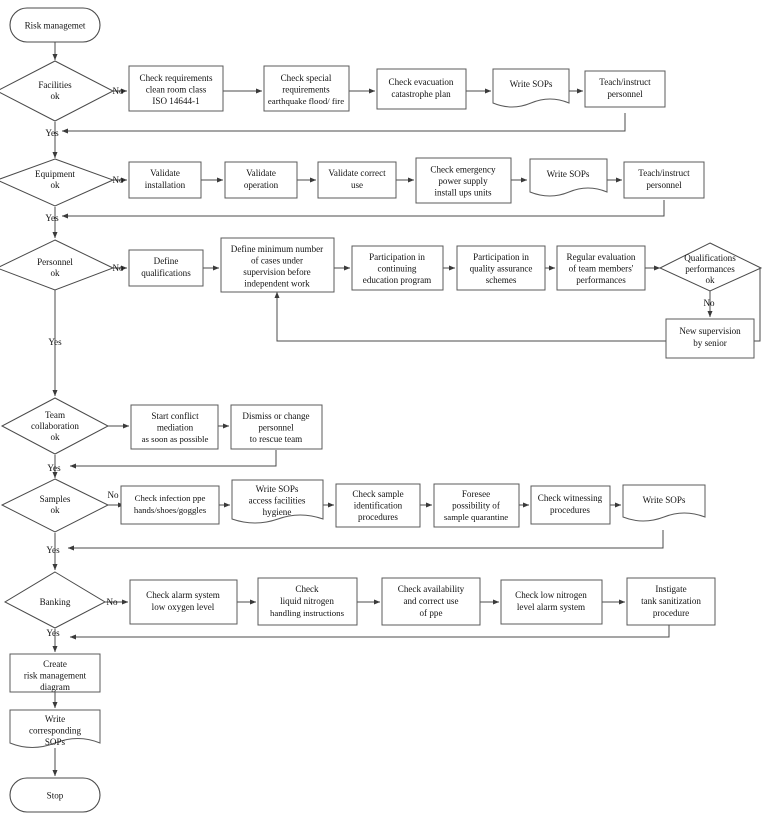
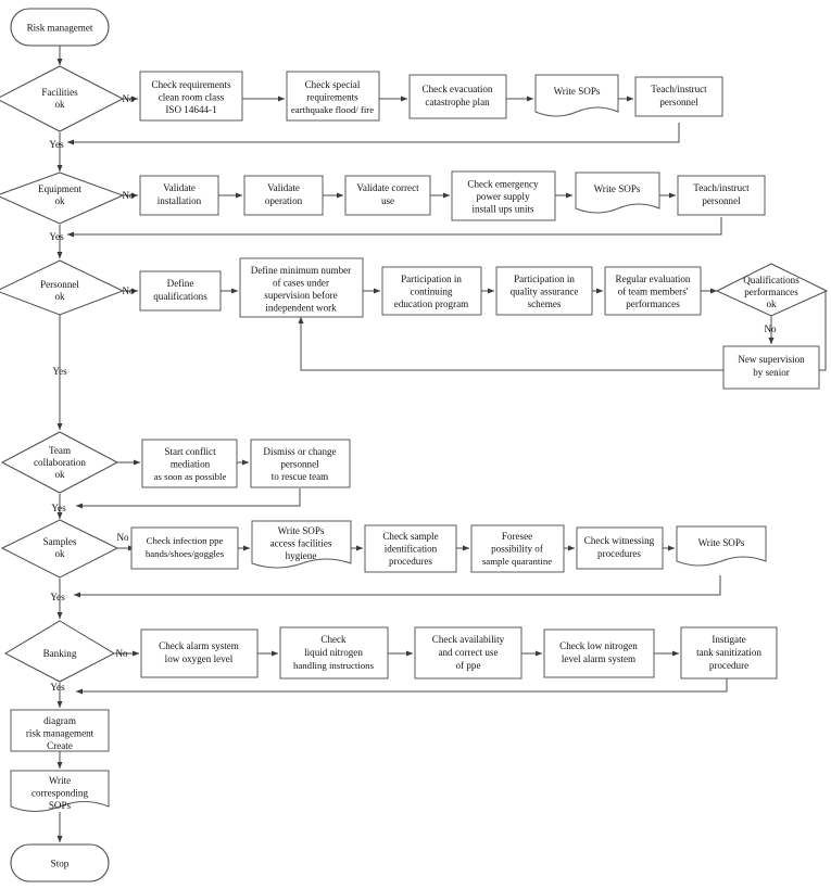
  Risk managemet
  Facilities
  ok
  No
  Yes
  Check requirements
  clean room class
  ISO 14644-1
  Check special
  requirements
  earthquake flood/ fire
  Check evacuation
  catastrophe plan
  Write SOPs
  Teach/instruct
  personnel
  Equipment
  ok
  No
  Yes
  Validate
  installation
  Validate
  operation
  Validate correct
  use
  Check emergency
  power supply
  install ups units
  Write SOPs
  Teach/instruct
  personnel
  Personnel
  ok
  No
  Yes
  Define
  qualifications
  Define minimum number
  of cases under
  supervision before
  independent work
  Participation in
  continuing
  education program
  Participation in
  quality assurance
  schemes
  Regular evaluation
  of team members'
  performances
  Qualifications
  performances
  ok
  No
  New supervision
  by senior
  Team
  collaboration
  ok
  Yes
  Start conflict
  mediation
  as soon as possible
  Dismiss or change
  personnel
  to rescue team
  Samples
  ok
  No
  Yes
  Check infection ppe
  hands/shoes/goggles
  Write SOPs
  access facilities
  hygiene
  Check sample
  identification
  procedures
  Foresee
  possibility of
  sample quarantine
  Check witnessing
  procedures
  Write SOPs
  Banking
  No
  Yes
  Check alarm system
  low oxygen level
  Check
  liquid nitrogen
  handling instructions
  Check availability
  and correct use
  of ppe
  Check low nitrogen
  level alarm system
  Instigate
  tank sanitization
  procedure
- Create
+ diagram
  risk management
- diagram
+ Create
  Write
  corresponding
  SOPs
  Stop
